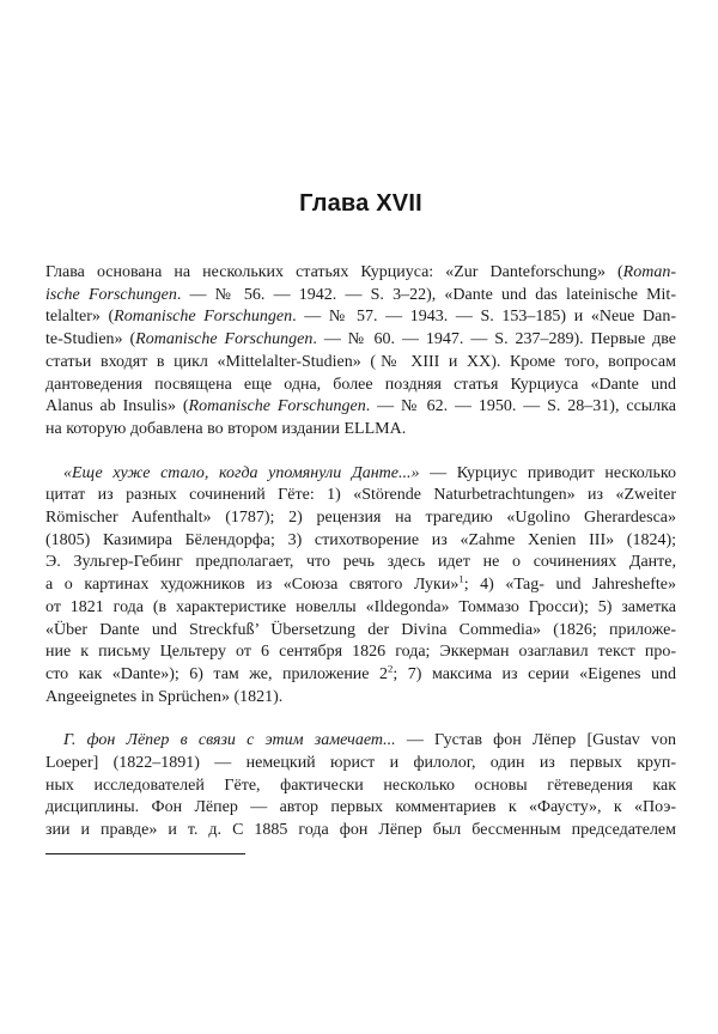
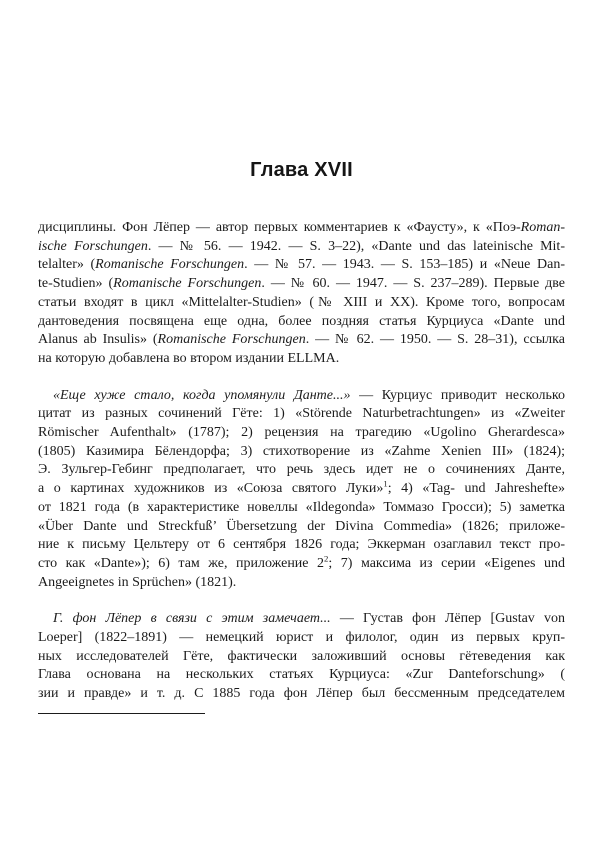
  Глава XVII
- Глава основана на нескольких статьях Курциуса: «Zur Danteforschung» (Roman-
+ дисциплины. Фон Лёпер — автор первых комментариев к «Фаусту», к «Поэ-Roman-
  ische Forschungen. — № 56. — 1942. — S. 3–22), «Dante und das lateinische Mit-
  telalter» (Romanische Forschungen. — № 57. — 1943. — S. 153–185) и «Neue Dan-
  te-Studien» (Romanische Forschungen. — № 60. — 1947. — S. 237–289). Первые две
  статьи входят в цикл «Mittelalter-Studien» (№ XIII и XX). Кроме того, вопросам
  дантоведения посвящена еще одна, более поздняя статья Курциуса «Dante und
  Alanus ab Insulis» (Romanische Forschungen. — № 62. — 1950. — S. 28–31), ссылка
  на которую добавлена во втором издании ELLMA.
  «Еще хуже стало, когда упомянули Данте...» — Курциус приводит несколько
  цитат из разных сочинений Гёте: 1) «Störende Naturbetrachtungen» из «Zweiter
  Römischer Aufenthalt» (1787); 2) рецензия на трагедию «Ugolino Gherardesca»
  (1805) Казимира Бёлендорфа; 3) стихотворение из «Zahme Xenien III» (1824);
  Э. Зульгер-Гебинг предполагает, что речь здесь идет не о сочинениях Данте,
  а о картинах художников из «Союза святого Луки»1; 4) «Tag- und Jahreshefte»
  от 1821 года (в характеристике новеллы «Ildegonda» Томмазо Гросси); 5) заметка
  «Über Dante und Streckfuß’ Übersetzung der Divina Commedia» (1826; приложе-
  ние к письму Цельтеру от 6 сентября 1826 года; Эккерман озаглавил текст про-
  сто как «Dante»); 6) там же, приложение 22; 7) максима из серии «Eigenes und
  Angeeignetes in Sprüchen» (1821).
  Г. фон Лёпер в связи с этим замечает... — Густав фон Лёпер [Gustav von
  Loeper] (1822–1891) — немецкий юрист и филолог, один из первых круп-
- ных исследователей Гёте, фактически несколько основы гётеведения как
+ ных исследователей Гёте, фактически заложивший основы гётеведения как
- дисциплины. Фон Лёпер — автор первых комментариев к «Фаусту», к «Поэ-
+ Глава основана на нескольких статьях Курциуса: «Zur Danteforschung» (
  зии и правде» и т. д. С 1885 года фон Лёпер был бессменным председателем
